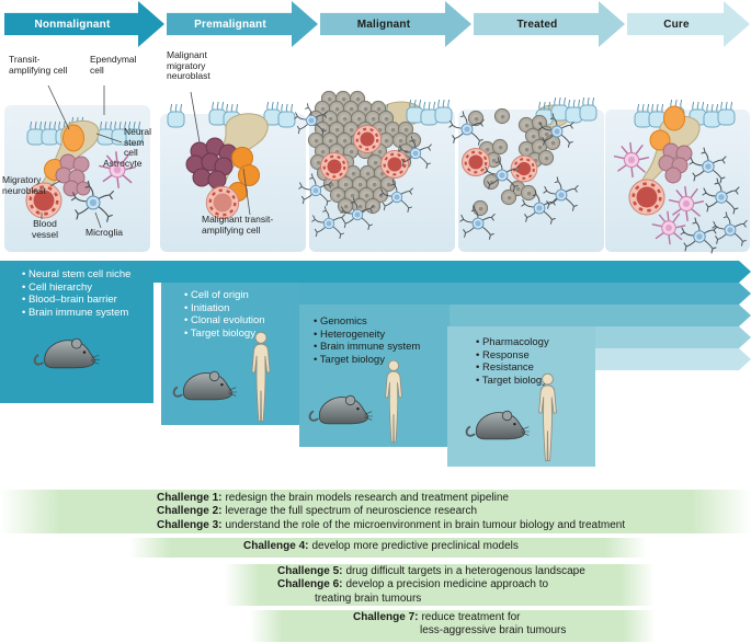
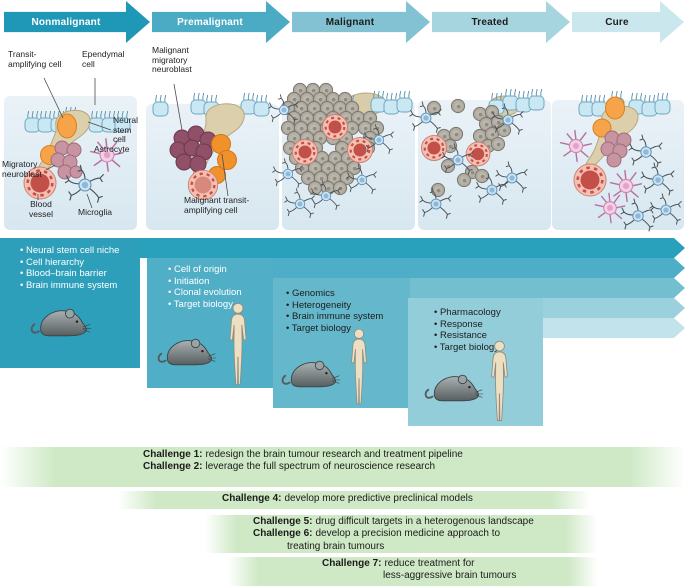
  Nonmalignant
  Premalignant
  Malignant
  Treated
  Cure
  Transit-
  amplifying cell
  Ependymal
  cell
  Neural
  stem
  cell
  Astrocyte
  Migratory
  neuroblast
  Blood
  vessel
  Microglia
  Malignant
  migratory
  neuroblast
  Malignant transit-
  amplifying cell
  Neural stem cell niche
  Cell hierarchy
  Blood–brain barrier
  Brain immune system
  Cell of origin
  Initiation
  Clonal evolution
  Target biology
  Genomics
  Heterogeneity
  Brain immune system
  Target biology
  Pharmacology
  Response
  Resistance
  Target biolog
- Challenge 1: redesign the brain models research and treatment pipeline
+ Challenge 1: redesign the brain tumour research and treatment pipeline
  Challenge 2: leverage the full spectrum of neuroscience research
- Challenge 3: understand the role of the microenvironment in brain tumour biology and treatment
  Challenge 4: develop more predictive preclinical models
  Challenge 5: drug difficult targets in a heterogenous landscape
  Challenge 6: develop a precision medicine approach to
  treating brain tumours
  Challenge 7: reduce treatment for
  less-aggressive brain tumours
